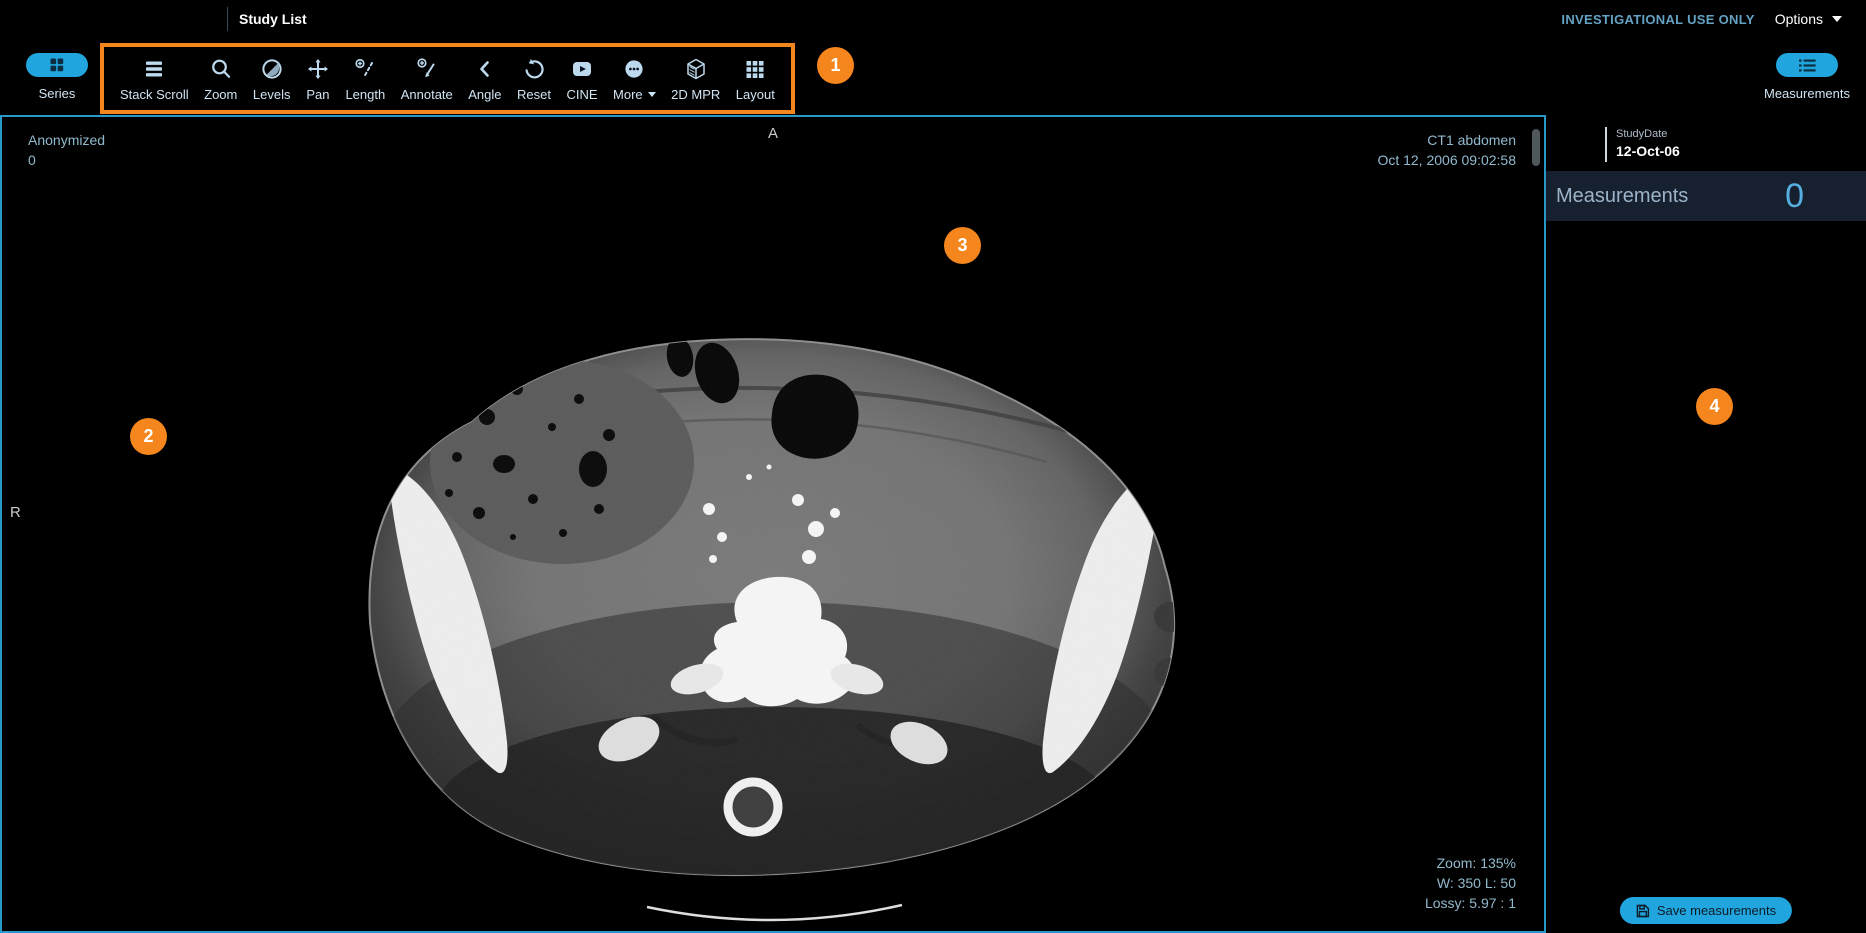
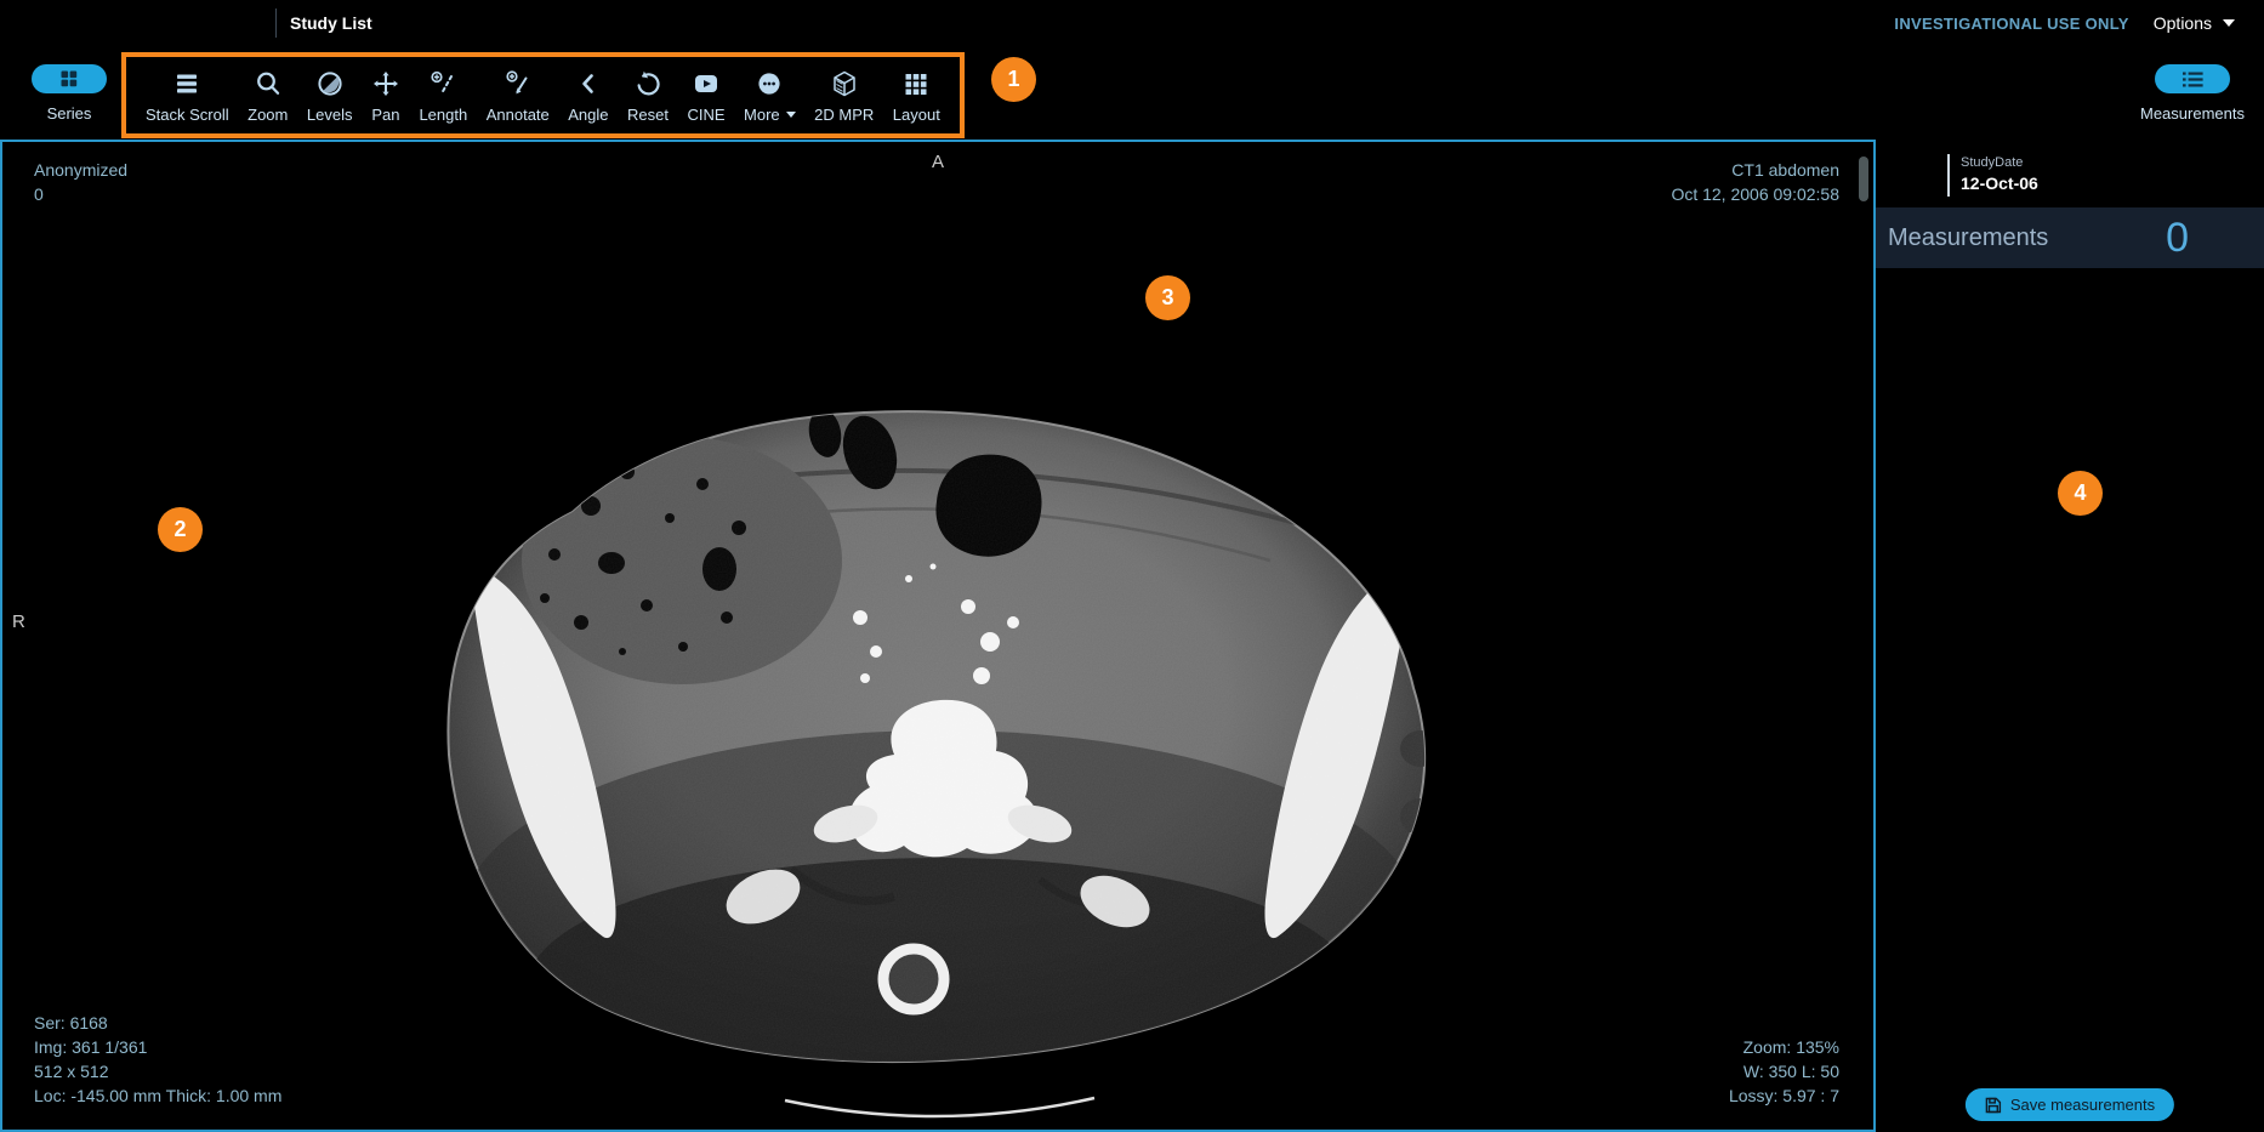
  Study List
  INVESTIGATIONAL USE ONLY
  Options
  Series
  Stack Scroll
  Zoom
  Levels
  Pan
  Length
  Annotate
  Angle
  Reset
  CINE
  More
  2D MPR
  Layout
  Measurements
  Anonymized
  0
  CT1 abdomen
  Oct 12, 2006 09:02:58
+ Ser: 6168
+ Img: 361 1/361
+ 512 x 512
+ Loc: -145.00 mm Thick: 1.00 mm
  Zoom: 135%
  W: 350 L: 50
- Lossy: 5.97 : 1
+ Lossy: 5.97 : 7
  A
  R
  StudyDate
  12-Oct-06
  Measurements
  0
  Save measurements
  1
  2
  3
  4
